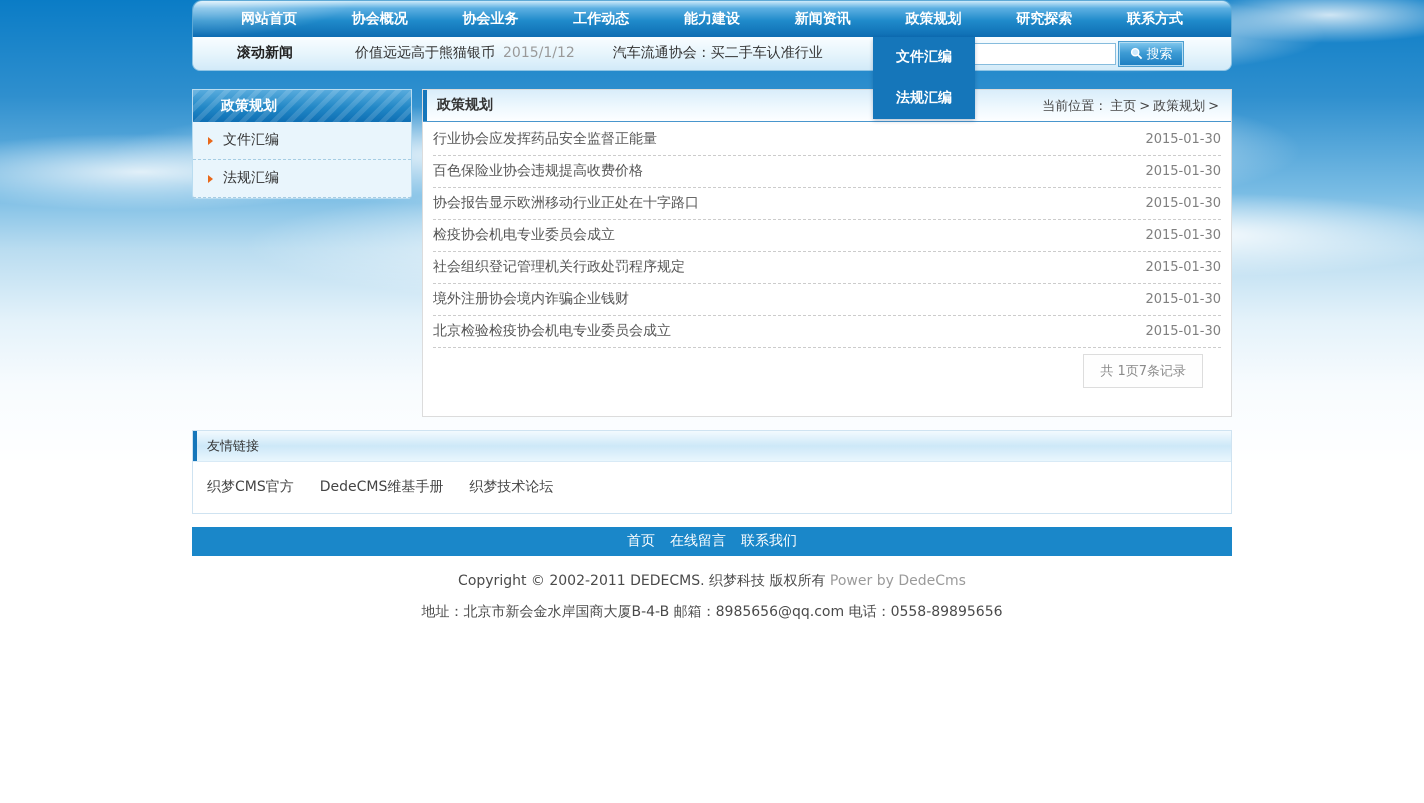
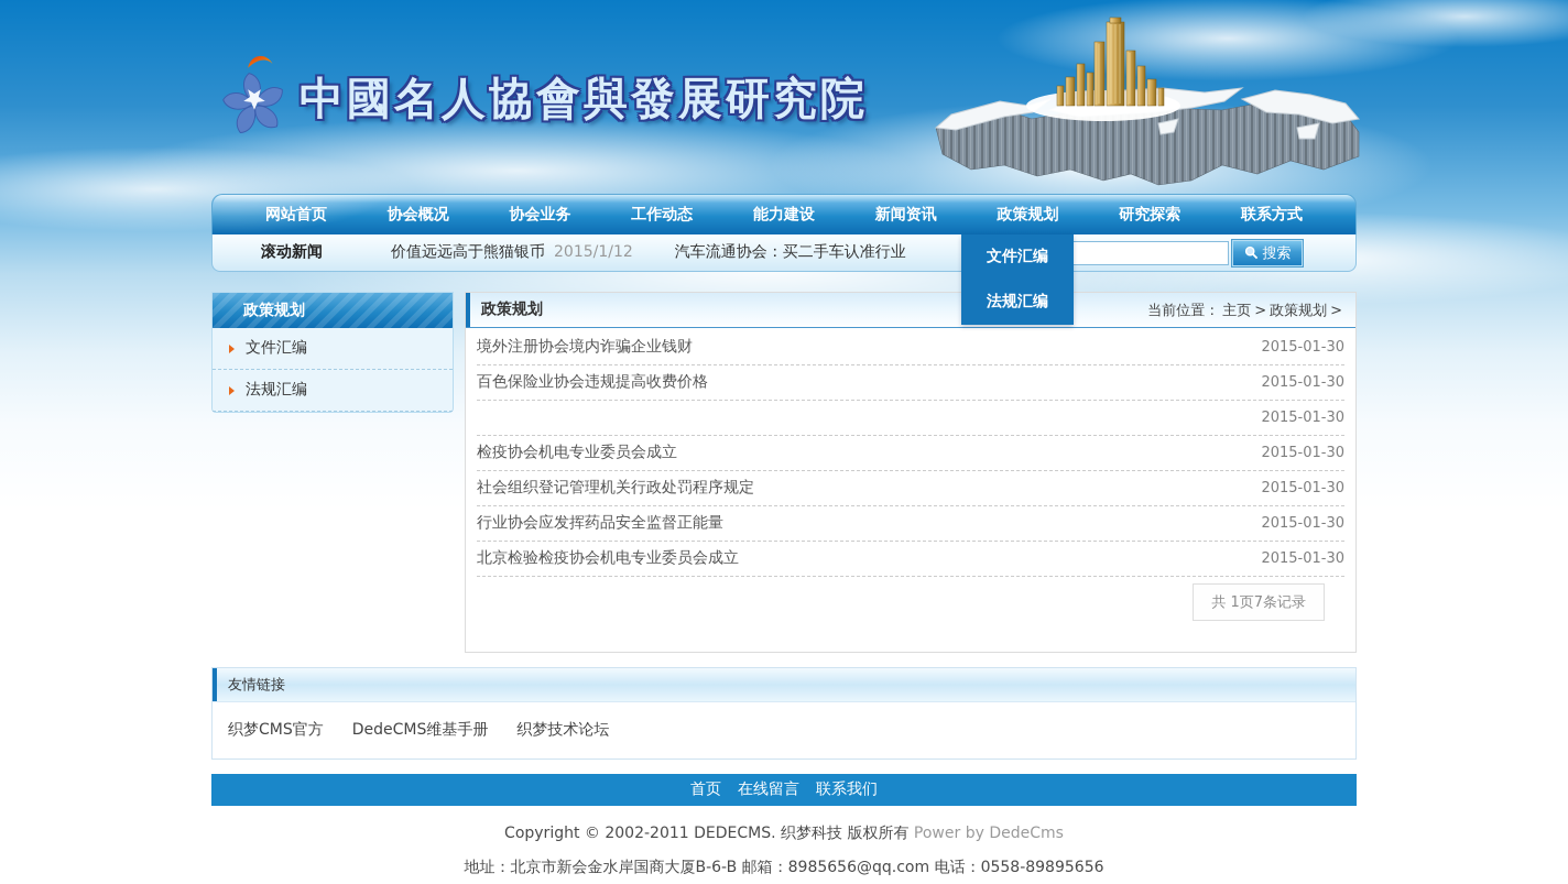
+ 中國名人協會與發展研究院
  文件汇编
  法规汇编
  滚动新闻
  价值远远高于熊猫银币 2015/1/12
  汽车流通协会：买二手车认准行业
  搜索
  政策规划
  文件汇编
  法规汇编
  政策规划
  当前位置： 主页 > 政策规划 >
- 行业协会应发挥药品安全监督正能量
+ 境外注册协会境内诈骗企业钱财
  2015-01-30
  百色保险业协会违规提高收费价格
  2015-01-30
- 协会报告显示欧洲移动行业正处在十字路口
  2015-01-30
  检疫协会机电专业委员会成立
  2015-01-30
  社会组织登记管理机关行政处罚程序规定
  2015-01-30
- 境外注册协会境内诈骗企业钱财
+ 行业协会应发挥药品安全监督正能量
  2015-01-30
  北京检验检疫协会机电专业委员会成立
  2015-01-30
  共 1页7条记录
  友情链接
  织梦CMS官方
  DedeCMS维基手册
  织梦技术论坛
  首页
  在线留言
  联系我们
  Copyright © 2002-2011 DEDECMS. 织梦科技 版权所有 Power by DedeCms
- 地址：北京市新会金水岸国商大厦B-4-B 邮箱：8985656@qq.com 电话：0558-89895656
+ 地址：北京市新会金水岸国商大厦B-6-B 邮箱：8985656@qq.com 电话：0558-89895656
